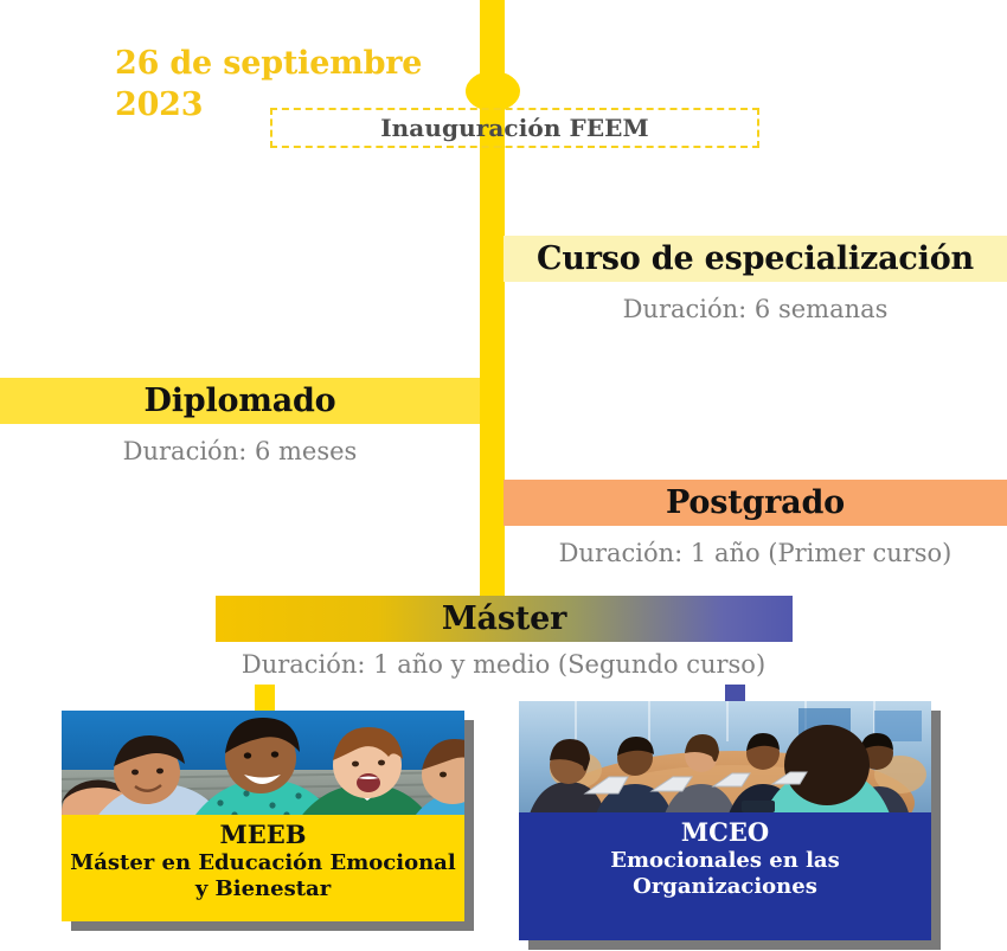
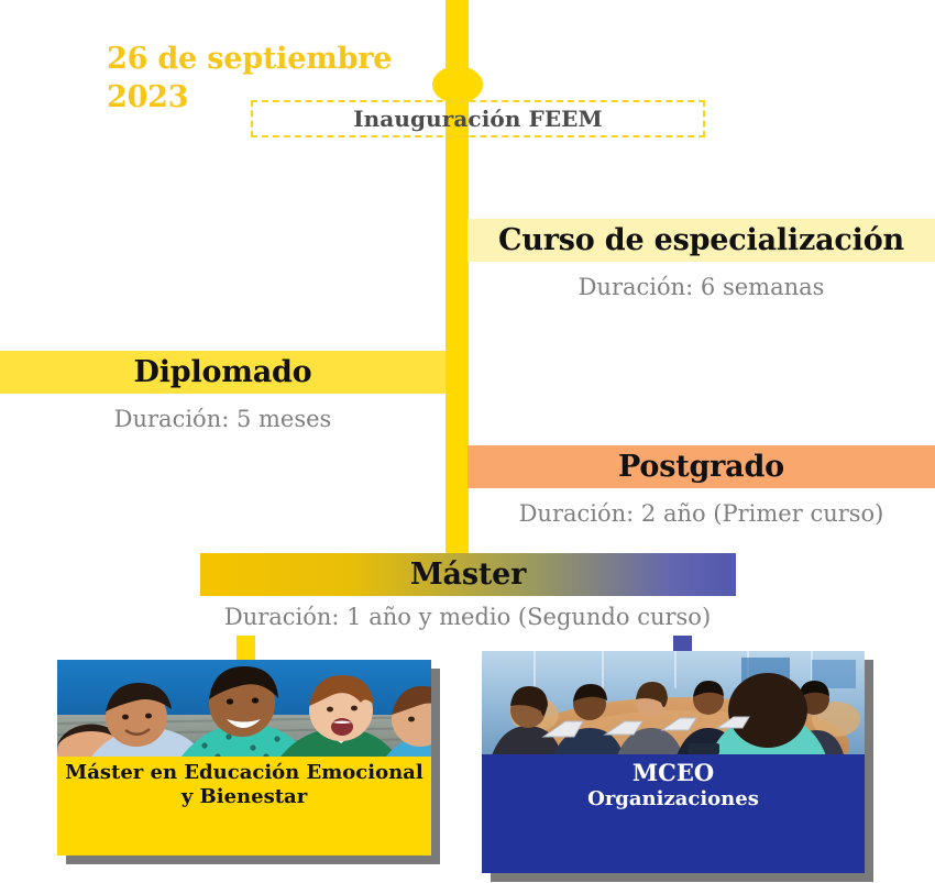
  26 de septiembre
  2023
  Inauguración FEEM
  Curso de especialización
  Duración: 6 semanas
  Diplomado
- Duración: 6 meses
+ Duración: 5 meses
  Postgrado
- Duración: 1 año (Primer curso)
+ Duración: 2 año (Primer curso)
  Máster
  Duración: 1 año y medio (Segundo curso)
- MEEB
  Máster en Educación Emocional
  y Bienestar
  MCEO
- Emocionales en las
  Organizaciones
